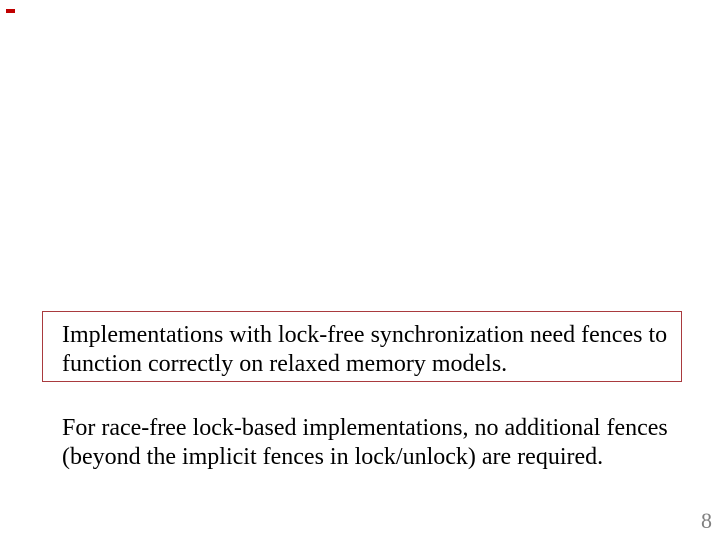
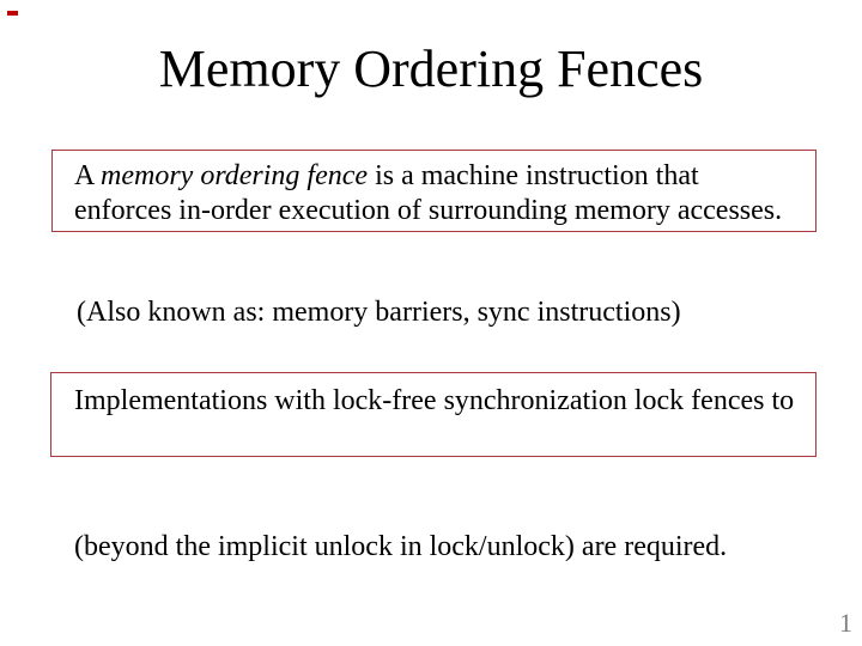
+ Memory Ordering Fences
+ A memory ordering fence is a machine instruction that
+ enforces in-order execution of surrounding memory accesses.
+ (Also known as: memory barriers, sync instructions)
- Implementations with lock-free synchronization need fences to
+ Implementations with lock-free synchronization lock fences to
- function correctly on relaxed memory models.
- For race-free lock-based implementations, no additional fences
- (beyond the implicit fences in lock/unlock) are required.
+ (beyond the implicit unlock in lock/unlock) are required.
- 8
+ 1
